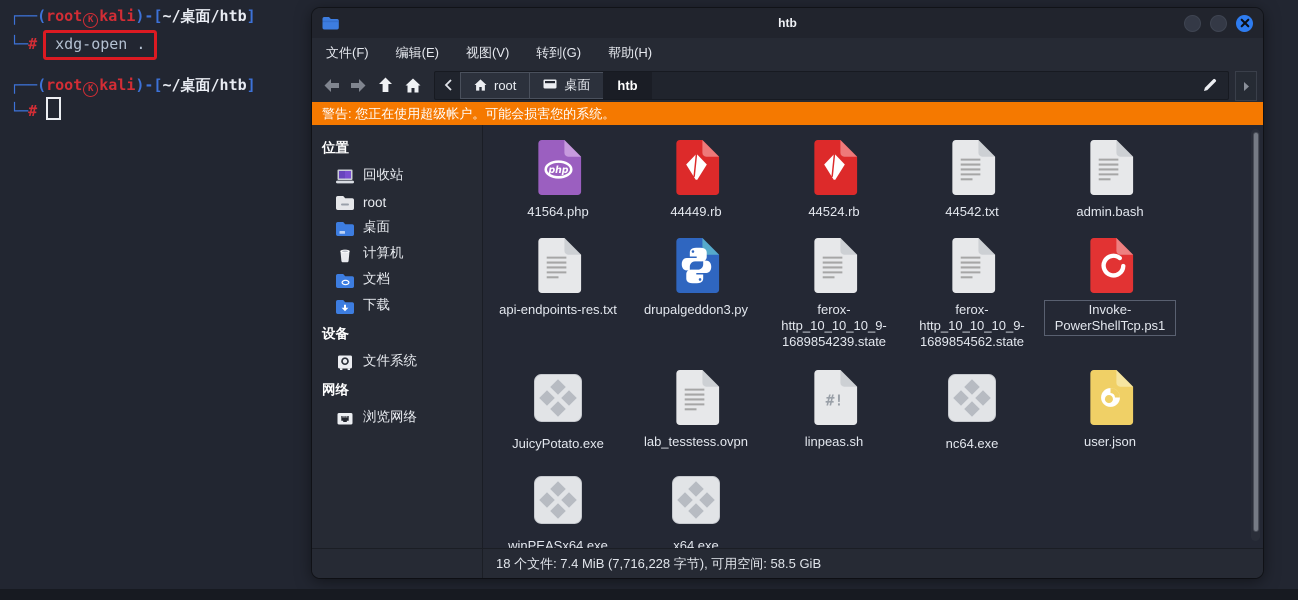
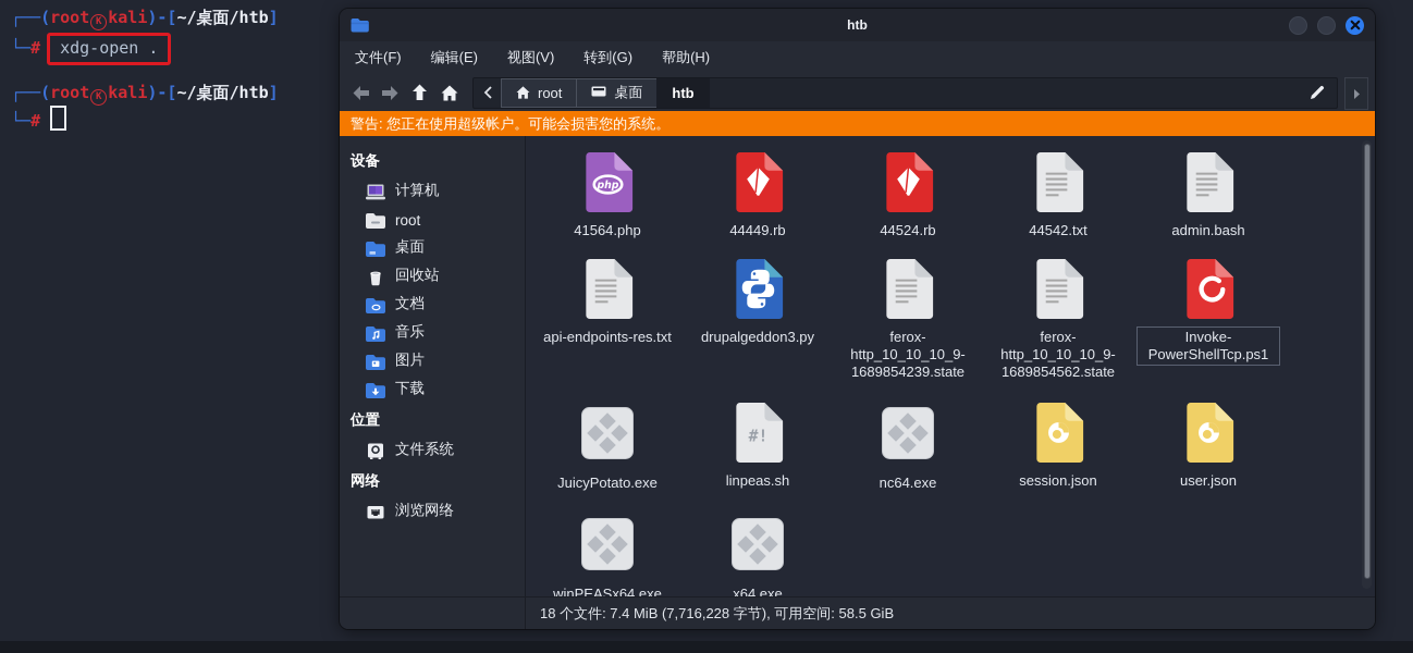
  ┌──(root K kali)-[~/桌面/htb]
  └─# xdg-open .
  ┌──(root K kali)-[~/桌面/htb]
  └─#
  htb
  文件(F)
  编辑(E)
  视图(V)
  转到(G)
  帮助(H)
  root
  桌面
  htb
  警告: 您正在使用超级帐户。可能会损害您的系统。
- 位置
+ 设备
- 回收站
+ 计算机
  root
  桌面
- 计算机
+ 回收站
  文档
+ 音乐
+ 图片
  下载
- 设备
+ 位置
  文件系统
  网络
  浏览网络
  php
  41564.php
  44449.rb
  44524.rb
  44542.txt
  admin.bash
  api-endpoints-res.txt
  drupalgeddon3.py
  ferox-http_10_10_10_9-1689854239.state
  ferox-http_10_10_10_9-1689854562.state
  Invoke-PowerShellTcp.ps1
  JuicyPotato.exe
- lab_tesstess.ovpn
  #!
  linpeas.sh
  nc64.exe
+ session.json
  user.json
  winPEASx64.exe
  x64.exe
  18 个文件: 7.4 MiB (7,716,228 字节), 可用空间: 58.5 GiB
